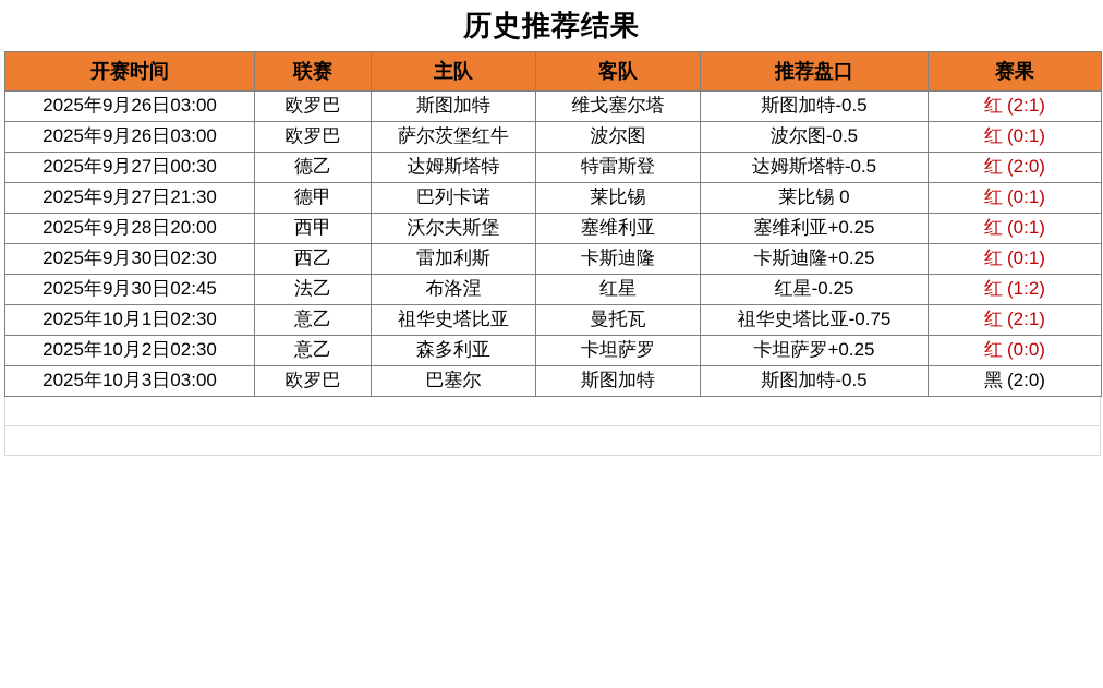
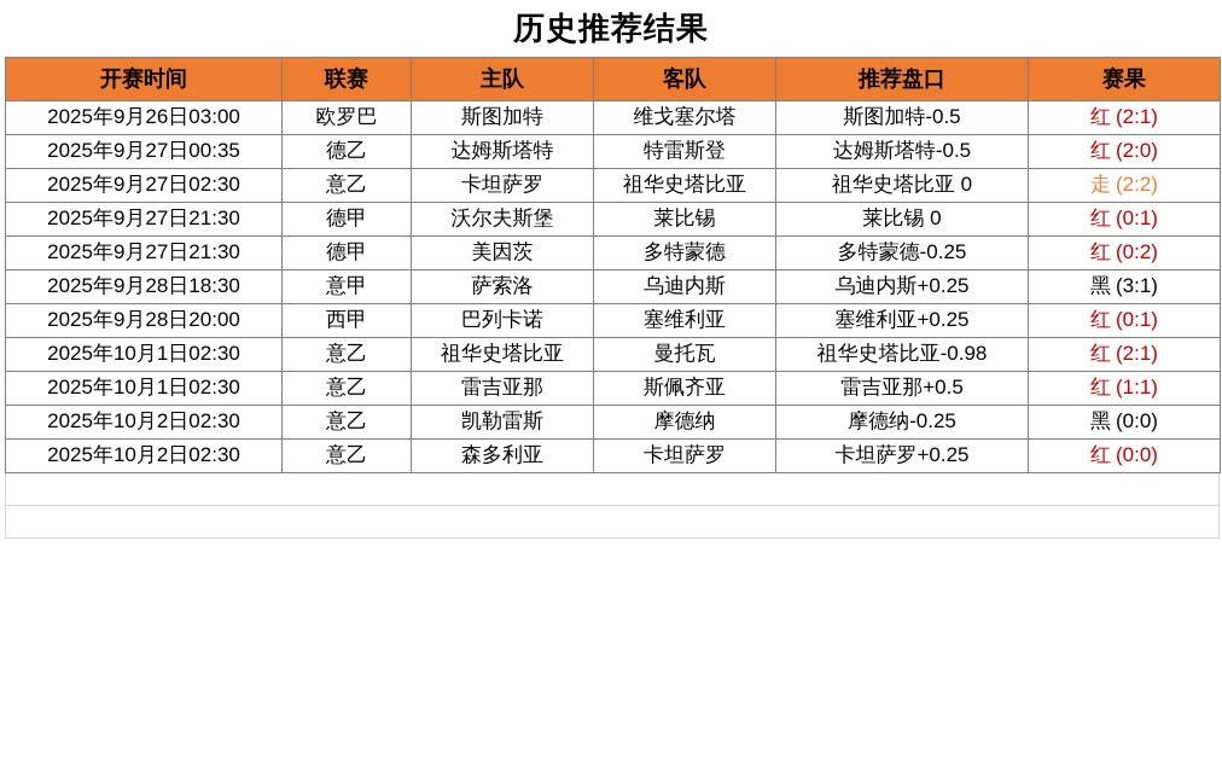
  历史推荐结果
  开赛时间	联赛	主队	客队	推荐盘口	赛果
  2025年9月26日03:00	欧罗巴	斯图加特	维戈塞尔塔	斯图加特-0.5	红 (2:1)
- 2025年9月26日03:00	欧罗巴	萨尔茨堡红牛	波尔图	波尔图-0.5	红 (0:1)
- 2025年9月27日00:30	德乙	达姆斯塔特	特雷斯登	达姆斯塔特-0.5	红 (2:0)
+ 2025年9月27日00:35	德乙	达姆斯塔特	特雷斯登	达姆斯塔特-0.5	红 (2:0)
+ 2025年9月27日02:30	意乙	卡坦萨罗	祖华史塔比亚	祖华史塔比亚 0	走 (2:2)
- 2025年9月27日21:30	德甲	巴列卡诺	莱比锡	莱比锡 0	红 (0:1)
+ 2025年9月27日21:30	德甲	沃尔夫斯堡	莱比锡	莱比锡 0	红 (0:1)
+ 2025年9月27日21:30	德甲	美因茨	多特蒙德	多特蒙德-0.25	红 (0:2)
+ 2025年9月28日18:30	意甲	萨索洛	乌迪内斯	乌迪内斯+0.25	黑 (3:1)
- 2025年9月28日20:00	西甲	沃尔夫斯堡	塞维利亚	塞维利亚+0.25	红 (0:1)
+ 2025年9月28日20:00	西甲	巴列卡诺	塞维利亚	塞维利亚+0.25	红 (0:1)
- 2025年9月30日02:30	西乙	雷加利斯	卡斯迪隆	卡斯迪隆+0.25	红 (0:1)
- 2025年9月30日02:45	法乙	布洛涅	红星	红星-0.25	红 (1:2)
- 2025年10月1日02:30	意乙	祖华史塔比亚	曼托瓦	祖华史塔比亚-0.75	红 (2:1)
+ 2025年10月1日02:30	意乙	祖华史塔比亚	曼托瓦	祖华史塔比亚-0.98	红 (2:1)
+ 2025年10月1日02:30	意乙	雷吉亚那	斯佩齐亚	雷吉亚那+0.5	红 (1:1)
+ 2025年10月2日02:30	意乙	凯勒雷斯	摩德纳	摩德纳-0.25	黑 (0:0)
  2025年10月2日02:30	意乙	森多利亚	卡坦萨罗	卡坦萨罗+0.25	红 (0:0)
- 2025年10月3日03:00	欧罗巴	巴塞尔	斯图加特	斯图加特-0.5	黑 (2:0)
